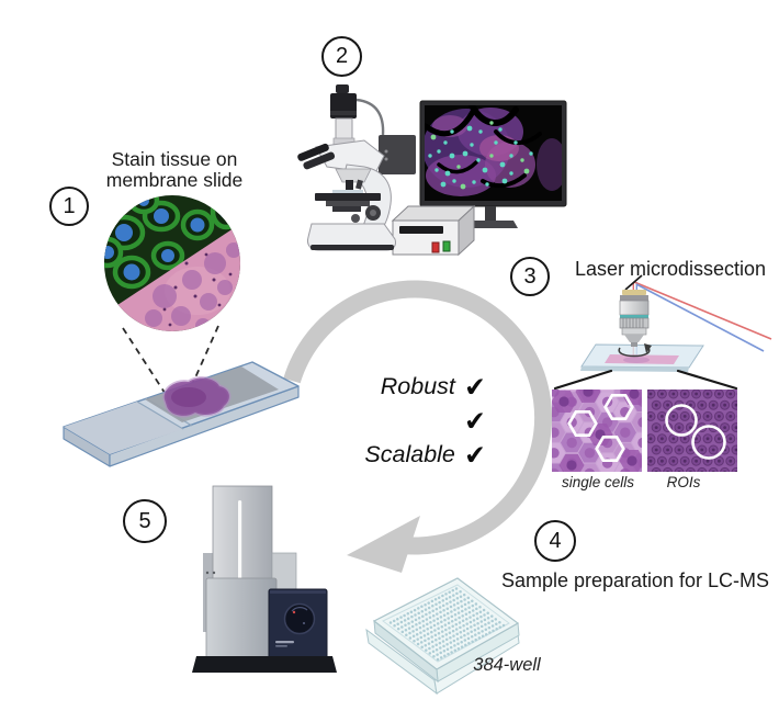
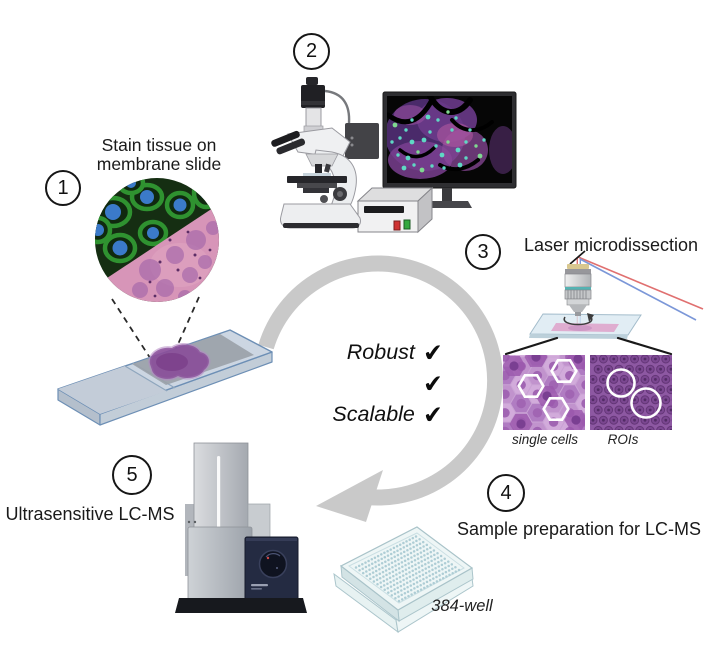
  1
  2
  3
  4
  5
  Stain tissue on
  membrane slide
  Laser microdissection
  Sample preparation for LC-MS
+ Ultrasensitive LC-MS
  Robust
  Scalable
  single cells
  ROIs
  384-well
